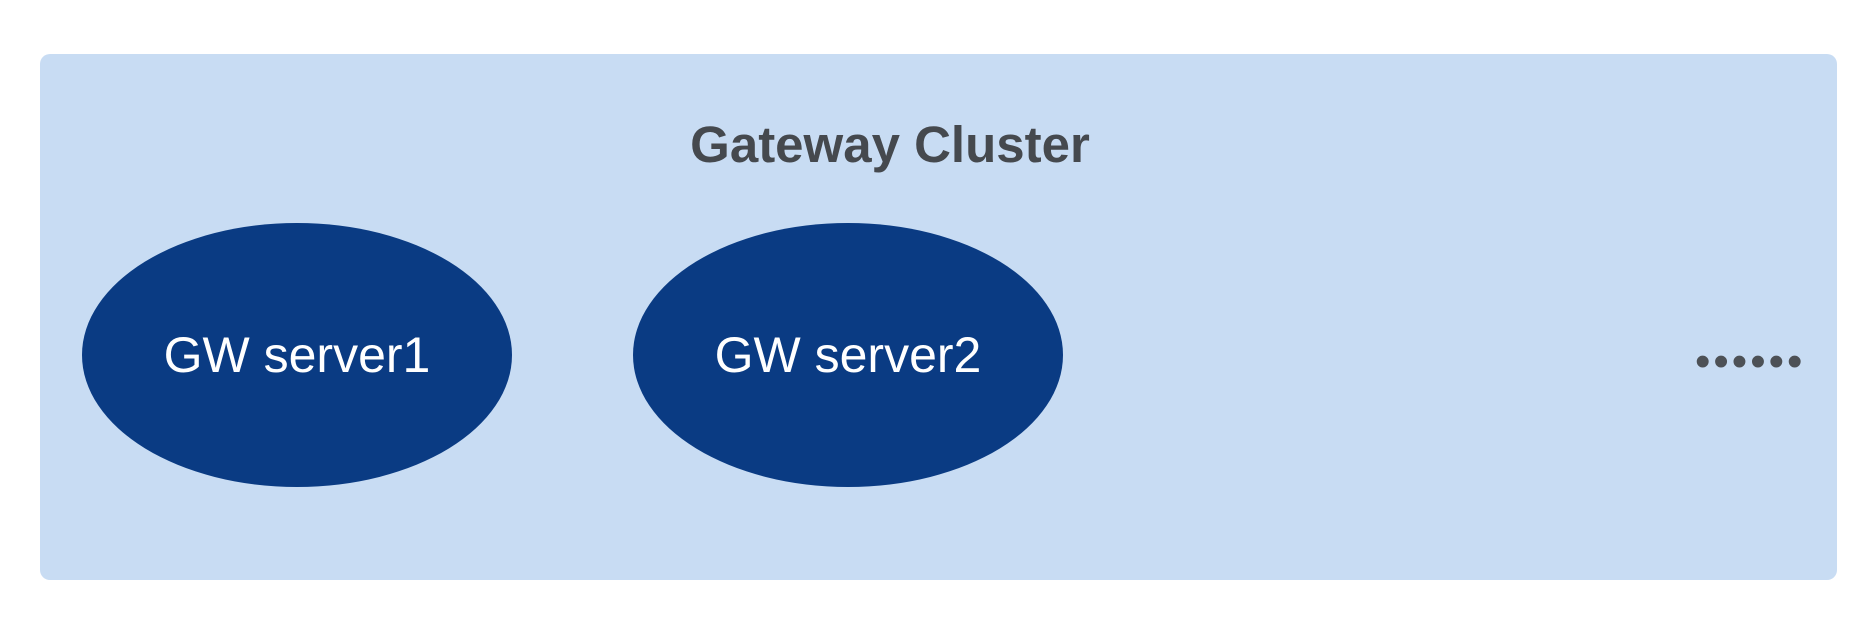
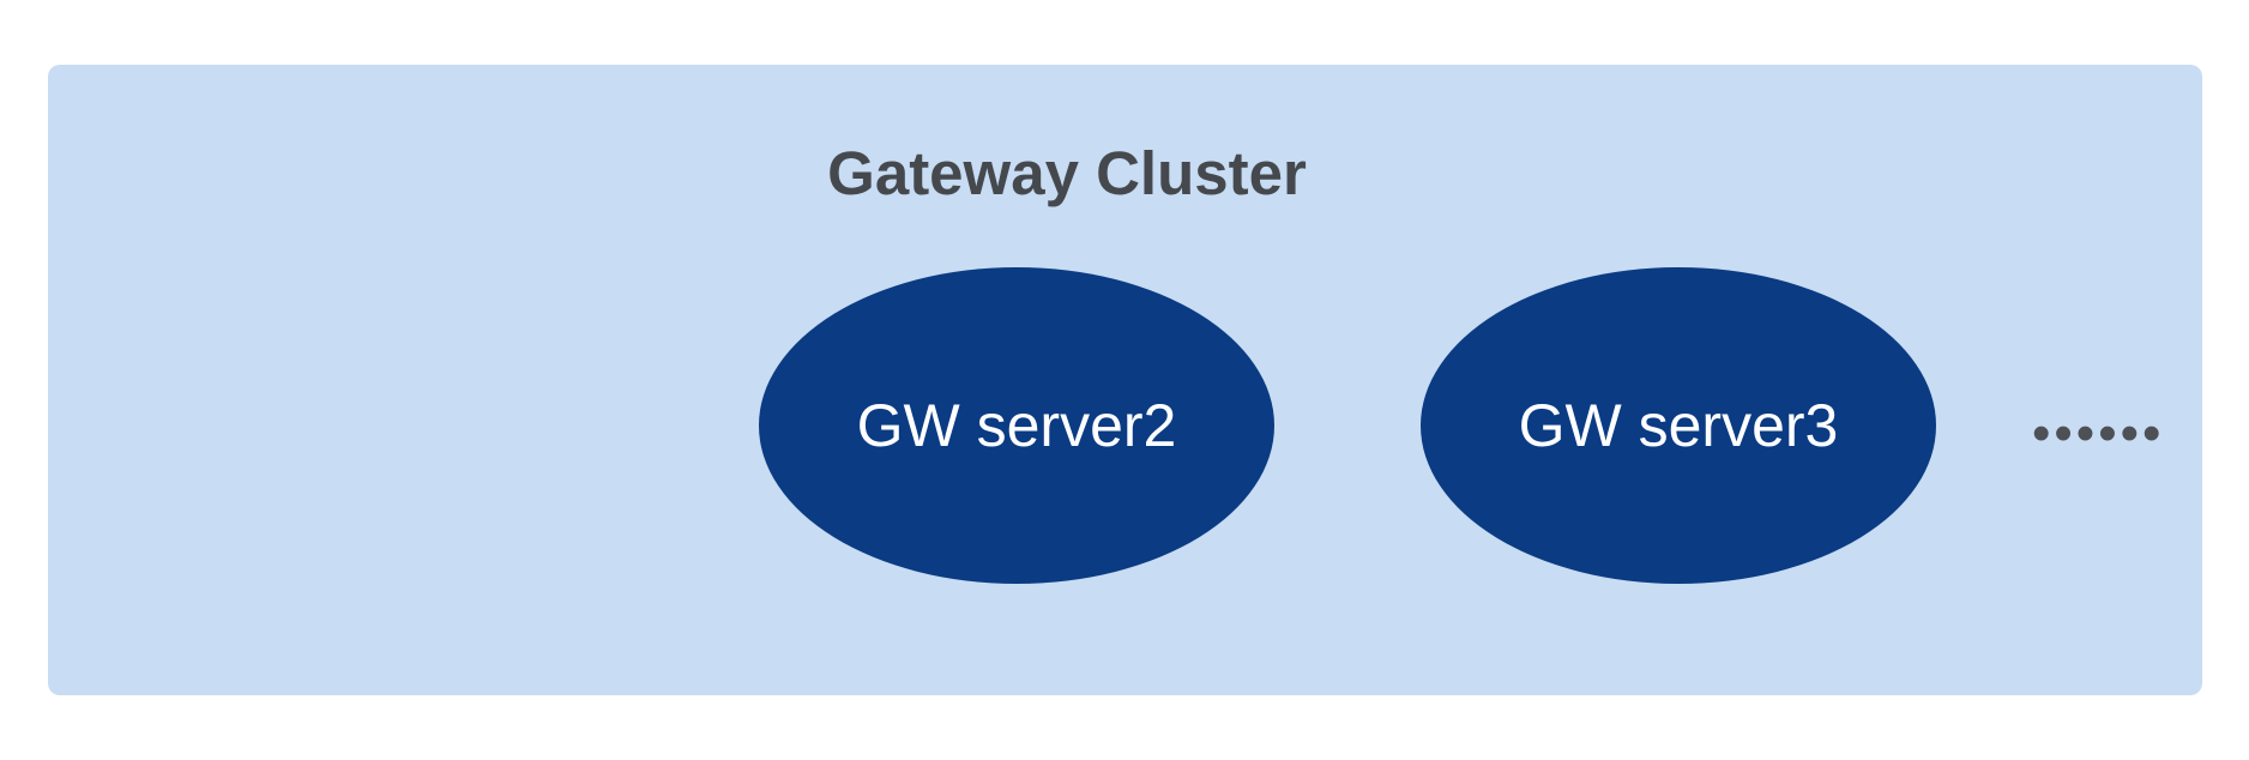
  Gateway Cluster
- GW server1
  GW server2
+ GW server3
  ••••••
